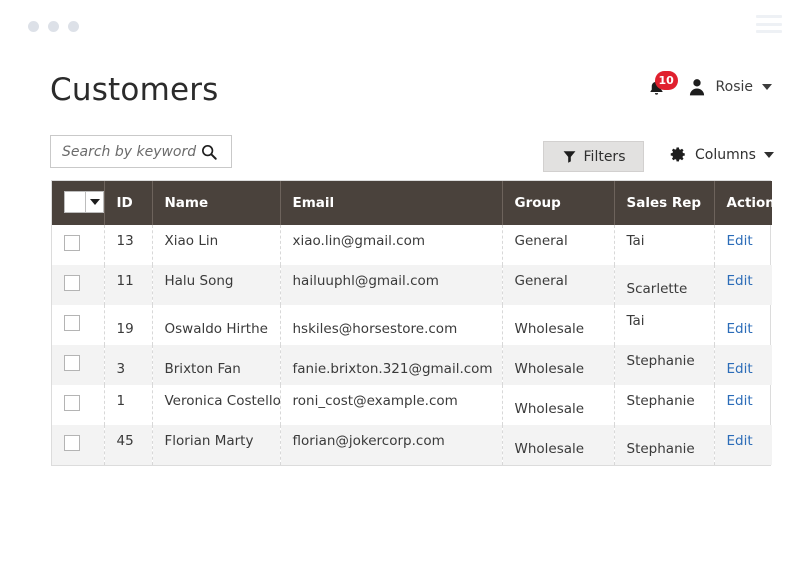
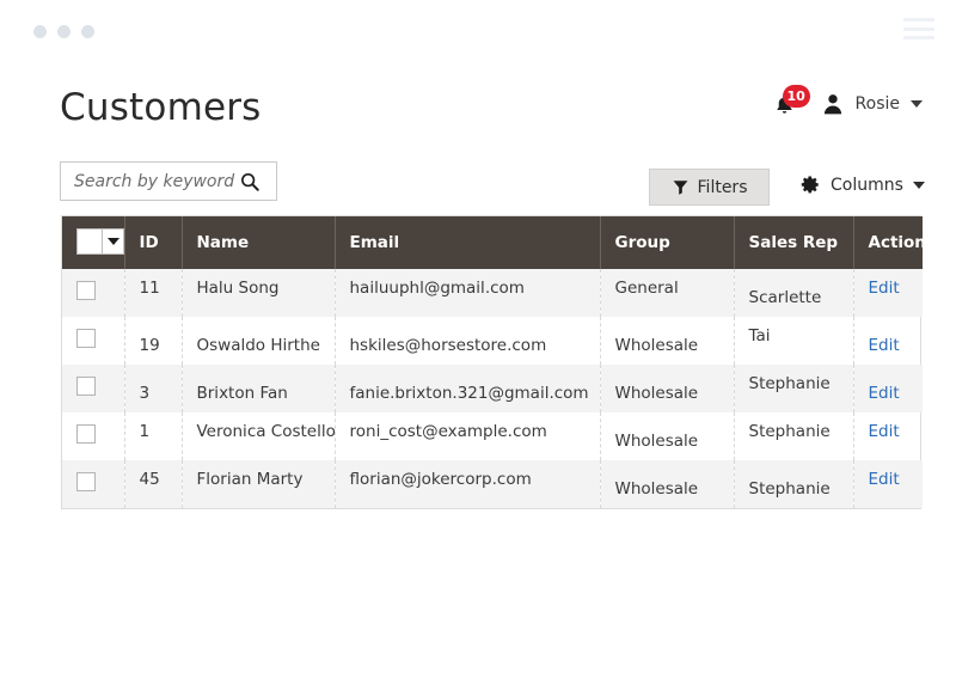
  Customers
  10
  Rosie
  Search by keyword
  Filters
  Columns
  	ID	Name	Email	Group	Sales Rep	Action
- 	13	Xiao Lin	xiao.lin@gmail.com	General	Tai	Edit
  	11	Halu Song	hailuuphl@gmail.com	General	Scarlette	Edit
  	19	Oswaldo Hirthe	hskiles@horsestore.com	Wholesale	Tai	Edit
  	3	Brixton Fan	fanie.brixton.321@gmail.com	Wholesale	Stephanie	Edit
  	1	Veronica Costello	roni_cost@example.com	Wholesale	Stephanie	Edit
  	45	Florian Marty	florian@jokercorp.com	Wholesale	Stephanie	Edit
